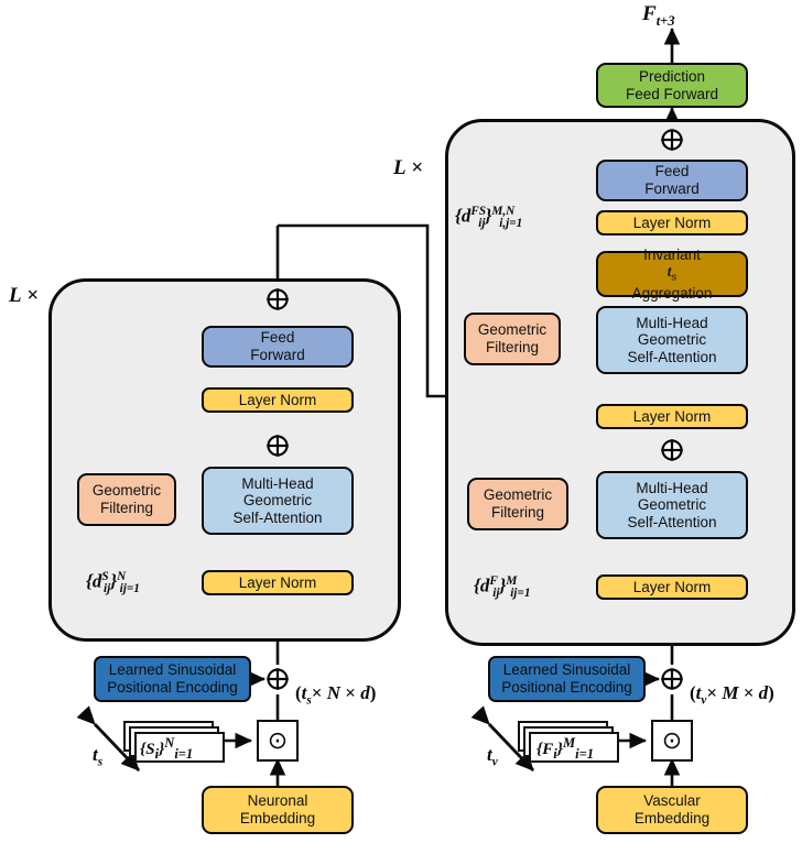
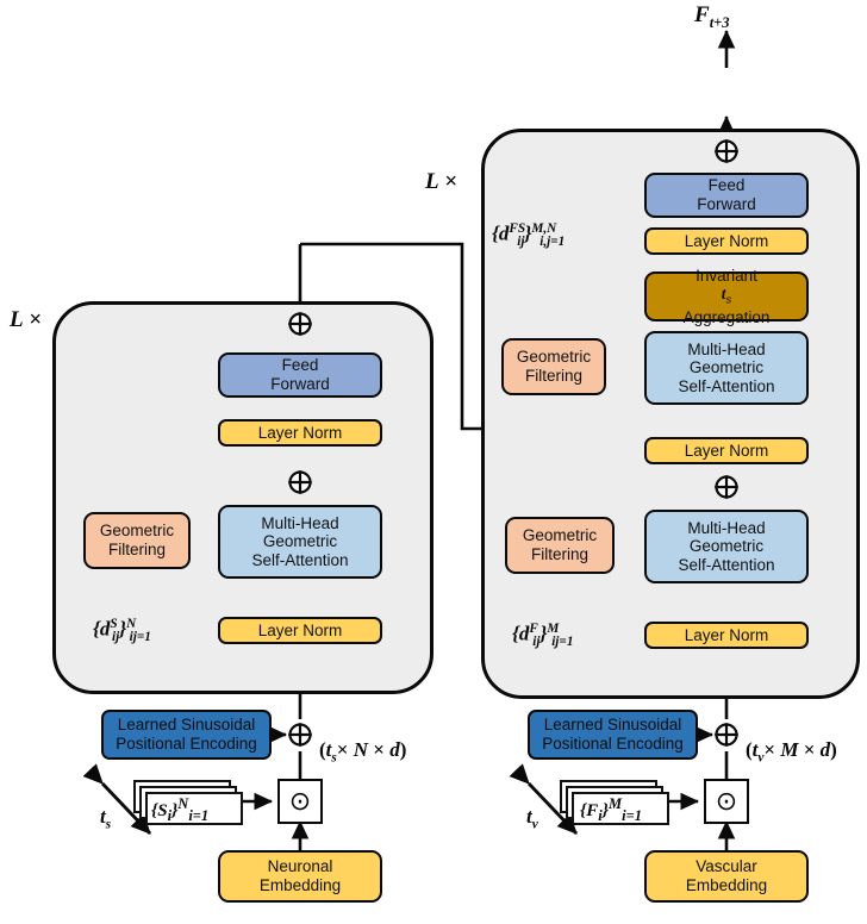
  L ×
  L ×
  Feed
  Forward
  Layer Norm
  Multi-Head
  Geometric
  Self-Attention
  Geometric
  Filtering
  Layer Norm
  Learned Sinusoidal
  Positional Encoding
  Neuronal
  Embedding
  {Si}Ni=1
  ⊙
  {dSij}Nij=1
  (ts× N × d)
  ts
- Prediction
- Feed Forward
  Feed
  Forward
  Layer Norm
  Invariant
  ts
  Aggregation
  Multi-Head
  Geometric
  Self-Attention
  Geometric
  Filtering
  Layer Norm
  Multi-Head
  Geometric
  Self-Attention
  Geometric
  Filtering
  Layer Norm
  Learned Sinusoidal
  Positional Encoding
  Vascular
  Embedding
  {Fi}Mi=1
  ⊙
  {dFSij}M,Ni,j=1
  {dFij}Mij=1
  (tv× M × d)
  tv
  Ft+3
